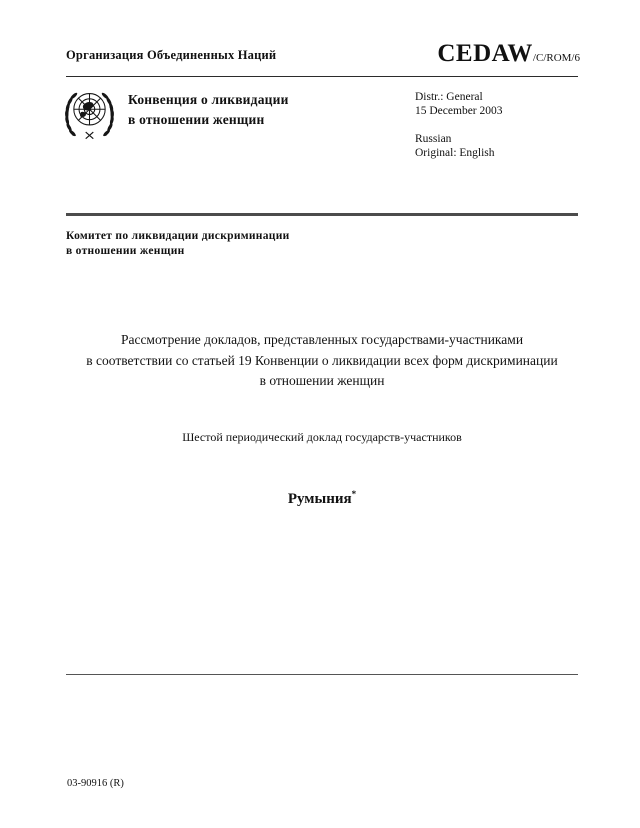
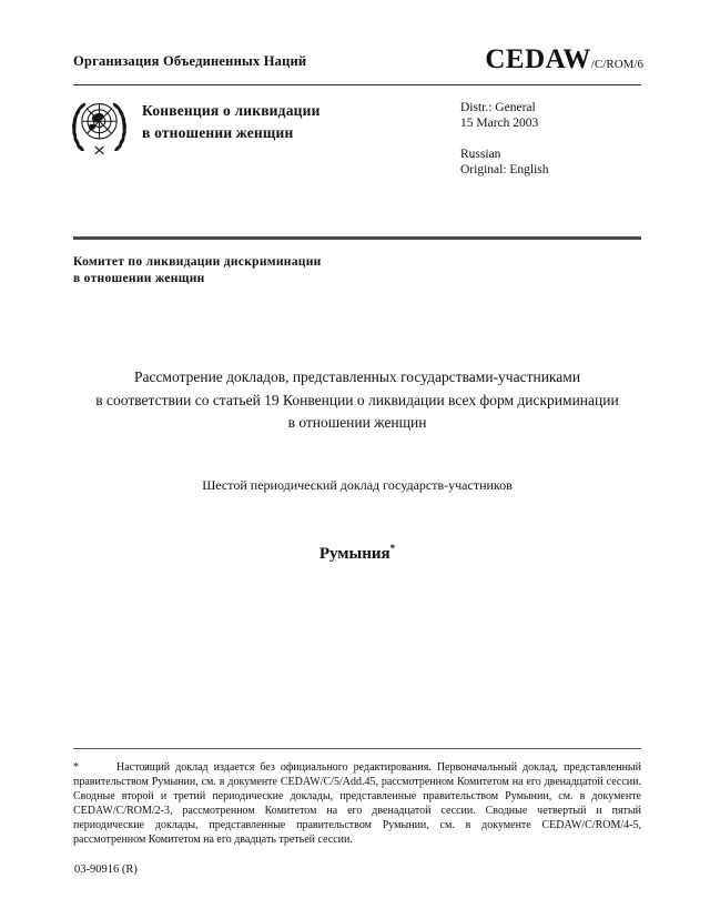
  Организация Объединенных Наций
  CEDAW/C/ROM/6
  Конвенция о ликвидации
  в отношении женщин
  Distr.: General
- 15 December 2003
+ 15 March 2003
  Russian
  Original: English
  Комитет по ликвидации дискриминации
  в отношении женщин
  Рассмотрение докладов, представленных государствами-участниками
  в соответствии со статьей 19 Конвенции о ликвидации всех форм дискриминации
  в отношении женщин
  Шестой периодический доклад государств-участников
  Румыния*
+ * Настоящий доклад издается без официального редактирования. Первоначальный доклад, представленный правительством Румынии, см. в документе CEDAW/C/5/Add.45, рассмотренном Комитетом на его двенадцатой сессии. Сводные второй и третий периодические доклады, представленные правительством Румынии, см. в документе CEDAW/C/ROM/2-3, рассмотренном Комитетом на его двенадцатой сессии. Сводные четвертый и пятый периодические доклады, представленные правительством Румынии, см. в документе CEDAW/C/ROM/4-5, рассмотренном Комитетом на его двадцать третьей сессии.
  03-90916 (R)
